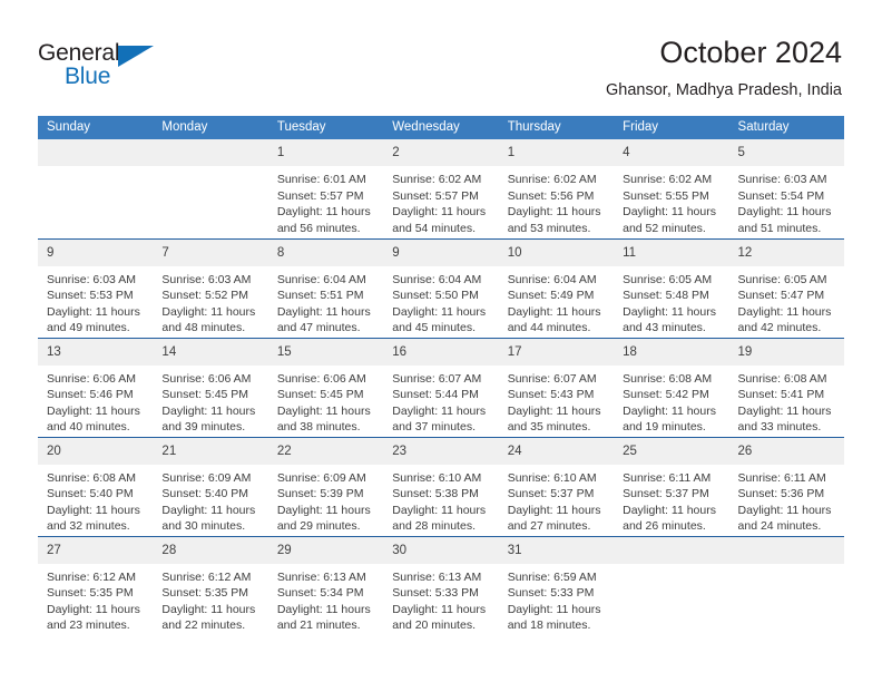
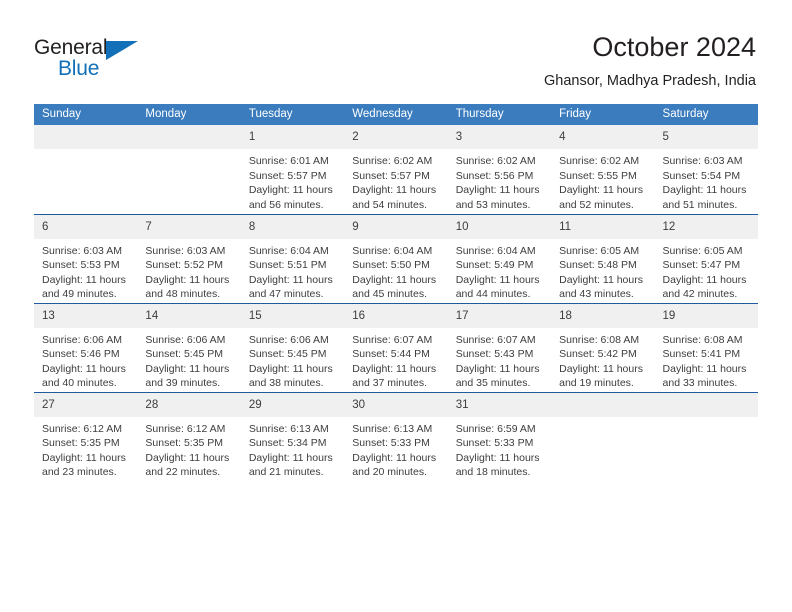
  General
  Blue
  October 2024
  Ghansor, Madhya Pradesh, India
  Sunday	Monday	Tuesday	Wednesday	Thursday	Friday	Saturday
- 		1Sunrise: 6:01 AMSunset: 5:57 PMDaylight: 11 hoursand 56 minutes.	2Sunrise: 6:02 AMSunset: 5:57 PMDaylight: 11 hoursand 54 minutes.	1Sunrise: 6:02 AMSunset: 5:56 PMDaylight: 11 hoursand 53 minutes.	4Sunrise: 6:02 AMSunset: 5:55 PMDaylight: 11 hoursand 52 minutes.	5Sunrise: 6:03 AMSunset: 5:54 PMDaylight: 11 hoursand 51 minutes.
+ 		1Sunrise: 6:01 AMSunset: 5:57 PMDaylight: 11 hoursand 56 minutes.	2Sunrise: 6:02 AMSunset: 5:57 PMDaylight: 11 hoursand 54 minutes.	3Sunrise: 6:02 AMSunset: 5:56 PMDaylight: 11 hoursand 53 minutes.	4Sunrise: 6:02 AMSunset: 5:55 PMDaylight: 11 hoursand 52 minutes.	5Sunrise: 6:03 AMSunset: 5:54 PMDaylight: 11 hoursand 51 minutes.
- 9Sunrise: 6:03 AMSunset: 5:53 PMDaylight: 11 hoursand 49 minutes.	7Sunrise: 6:03 AMSunset: 5:52 PMDaylight: 11 hoursand 48 minutes.	8Sunrise: 6:04 AMSunset: 5:51 PMDaylight: 11 hoursand 47 minutes.	9Sunrise: 6:04 AMSunset: 5:50 PMDaylight: 11 hoursand 45 minutes.	10Sunrise: 6:04 AMSunset: 5:49 PMDaylight: 11 hoursand 44 minutes.	11Sunrise: 6:05 AMSunset: 5:48 PMDaylight: 11 hoursand 43 minutes.	12Sunrise: 6:05 AMSunset: 5:47 PMDaylight: 11 hoursand 42 minutes.
+ 6Sunrise: 6:03 AMSunset: 5:53 PMDaylight: 11 hoursand 49 minutes.	7Sunrise: 6:03 AMSunset: 5:52 PMDaylight: 11 hoursand 48 minutes.	8Sunrise: 6:04 AMSunset: 5:51 PMDaylight: 11 hoursand 47 minutes.	9Sunrise: 6:04 AMSunset: 5:50 PMDaylight: 11 hoursand 45 minutes.	10Sunrise: 6:04 AMSunset: 5:49 PMDaylight: 11 hoursand 44 minutes.	11Sunrise: 6:05 AMSunset: 5:48 PMDaylight: 11 hoursand 43 minutes.	12Sunrise: 6:05 AMSunset: 5:47 PMDaylight: 11 hoursand 42 minutes.
  13Sunrise: 6:06 AMSunset: 5:46 PMDaylight: 11 hoursand 40 minutes.	14Sunrise: 6:06 AMSunset: 5:45 PMDaylight: 11 hoursand 39 minutes.	15Sunrise: 6:06 AMSunset: 5:45 PMDaylight: 11 hoursand 38 minutes.	16Sunrise: 6:07 AMSunset: 5:44 PMDaylight: 11 hoursand 37 minutes.	17Sunrise: 6:07 AMSunset: 5:43 PMDaylight: 11 hoursand 35 minutes.	18Sunrise: 6:08 AMSunset: 5:42 PMDaylight: 11 hoursand 19 minutes.	19Sunrise: 6:08 AMSunset: 5:41 PMDaylight: 11 hoursand 33 minutes.
- 20Sunrise: 6:08 AMSunset: 5:40 PMDaylight: 11 hoursand 32 minutes.	21Sunrise: 6:09 AMSunset: 5:40 PMDaylight: 11 hoursand 30 minutes.	22Sunrise: 6:09 AMSunset: 5:39 PMDaylight: 11 hoursand 29 minutes.	23Sunrise: 6:10 AMSunset: 5:38 PMDaylight: 11 hoursand 28 minutes.	24Sunrise: 6:10 AMSunset: 5:37 PMDaylight: 11 hoursand 27 minutes.	25Sunrise: 6:11 AMSunset: 5:37 PMDaylight: 11 hoursand 26 minutes.	26Sunrise: 6:11 AMSunset: 5:36 PMDaylight: 11 hoursand 24 minutes.
  27Sunrise: 6:12 AMSunset: 5:35 PMDaylight: 11 hoursand 23 minutes.	28Sunrise: 6:12 AMSunset: 5:35 PMDaylight: 11 hoursand 22 minutes.	29Sunrise: 6:13 AMSunset: 5:34 PMDaylight: 11 hoursand 21 minutes.	30Sunrise: 6:13 AMSunset: 5:33 PMDaylight: 11 hoursand 20 minutes.	31Sunrise: 6:59 AMSunset: 5:33 PMDaylight: 11 hoursand 18 minutes.
